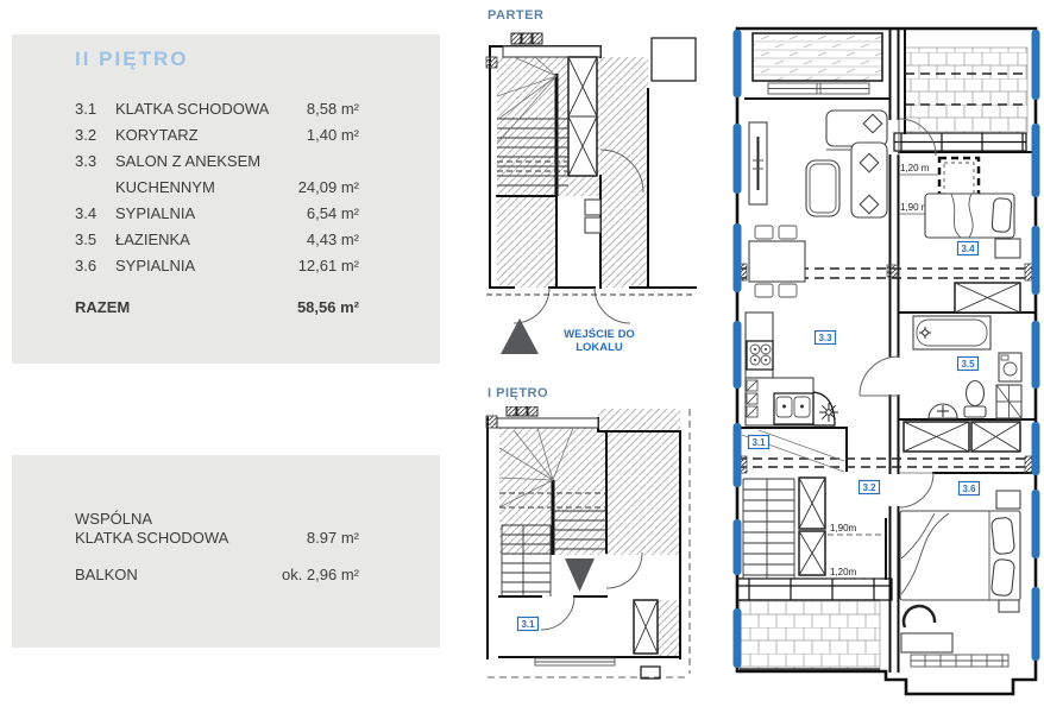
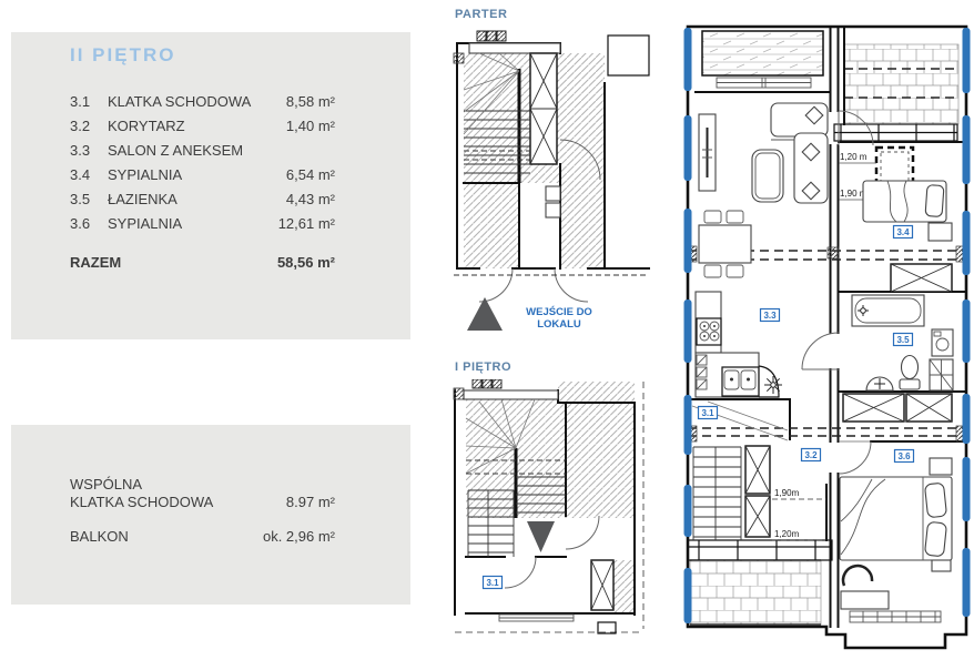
  II PIĘTRO
  3.1
  KLATKA SCHODOWA
  8,58 m²
  3.2
  KORYTARZ
  1,40 m²
  3.3
  SALON Z ANEKSEM
- KUCHENNYM
- 24,09 m²
  3.4
  SYPIALNIA
  6,54 m²
  3.5
  ŁAZIENKA
  4,43 m²
  3.6
  SYPIALNIA
  12,61 m²
  RAZEM
  58,56 m²
  WSPÓLNA
  KLATKA SCHODOWA
  8.97 m²
  BALKON
  ok. 2,96 m²
  PARTER
  WEJŚCIE DO LOKALU
  I PIĘTRO
  3.1
  1,90m
  1,20m
  1,20 m
  1,90
  3.1
  3.2
  3.3
  3.4
  3.5
  3.6
